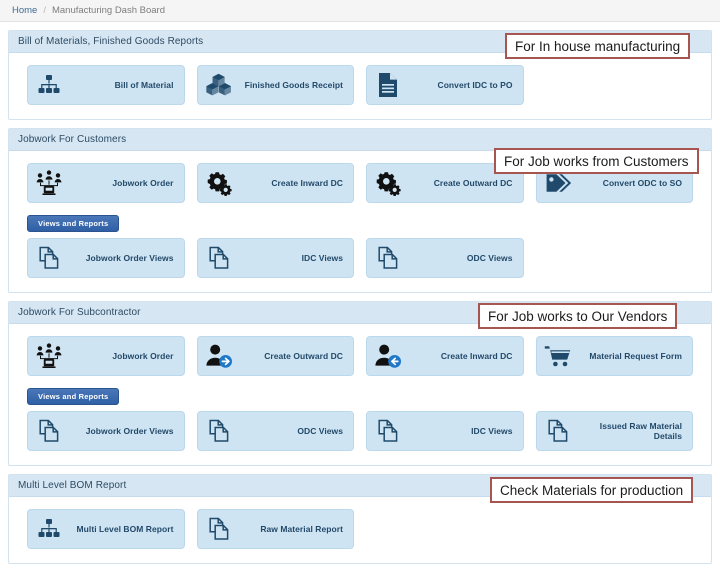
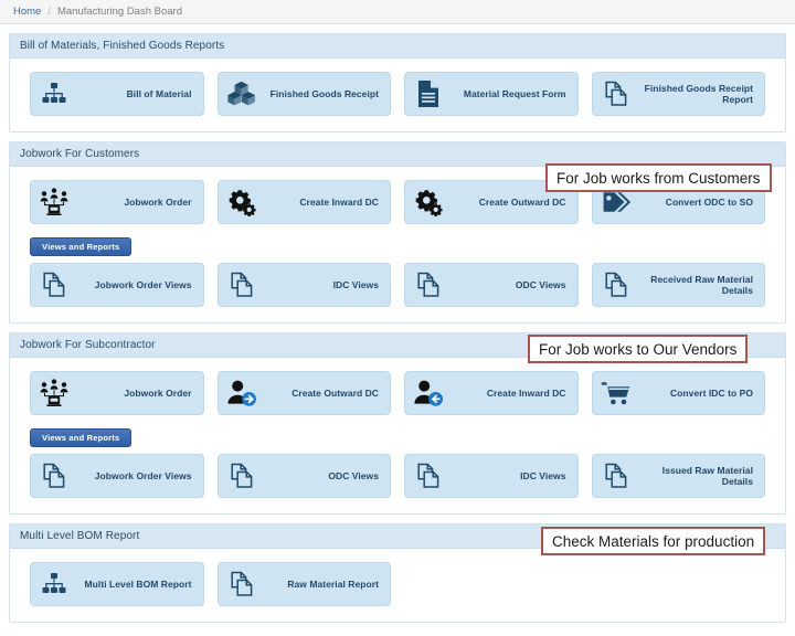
  Home
  /
  Manufacturing Dash Board
  Bill of Materials, Finished Goods Reports
  Bill of Material
  Finished Goods Receipt
- Convert IDC to PO
+ Material Request Form
+ Finished Goods Receipt Report
  Jobwork For Customers
  Jobwork Order
  Create Inward DC
  Create Outward DC
  Convert ODC to SO
  Views and Reports
  Jobwork Order Views
  IDC Views
  ODC Views
+ Received Raw Material Details
  Jobwork For Subcontractor
  Jobwork Order
  Create Outward DC
  Create Inward DC
- Material Request Form
+ Convert IDC to PO
  Views and Reports
  Jobwork Order Views
  ODC Views
  IDC Views
  Issued Raw Material Details
  Multi Level BOM Report
  Multi Level BOM Report
  Raw Material Report
- For In house manufacturing
  For Job works from Customers
  For Job works to Our Vendors
  Check Materials for production
